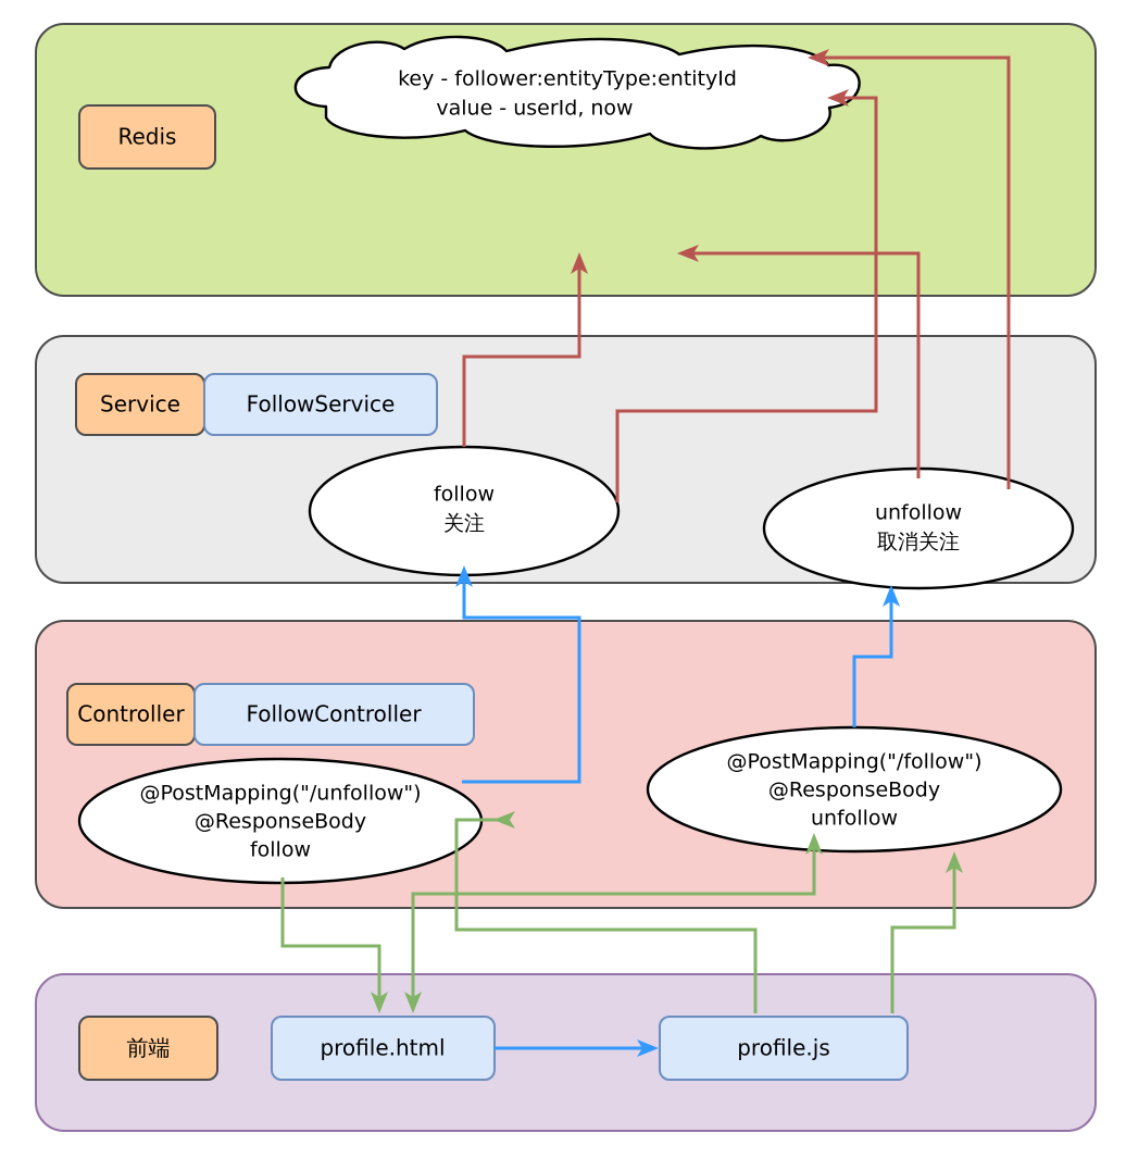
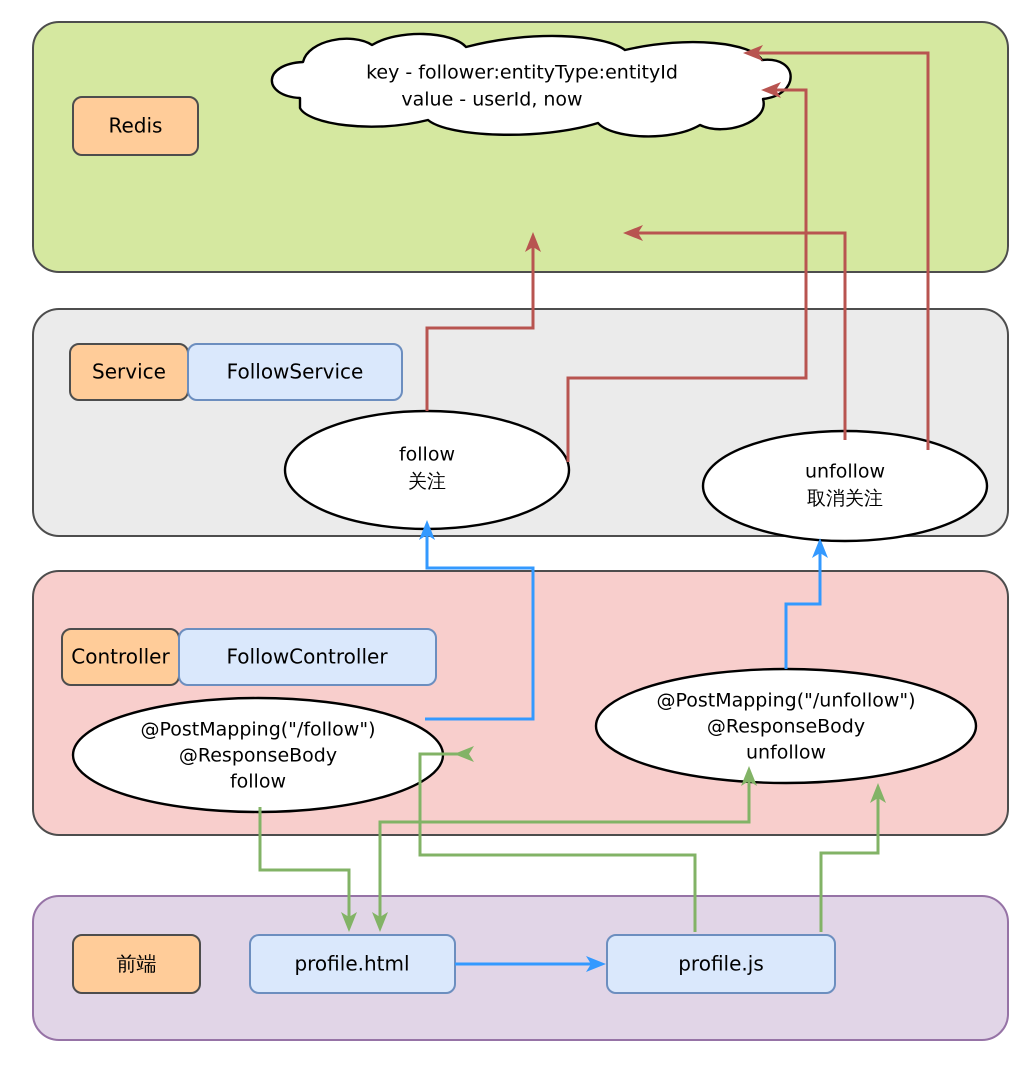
  Redis
  key - follower:entityType:entityId
  value - userId, now
  Service
  FollowService
  follow
  关注
  unfollow
  取消关注
  Controller
  FollowController
- @PostMapping("/unfollow")
+ @PostMapping("/follow")
  @ResponseBody
  follow
- @PostMapping("/follow")
+ @PostMapping("/unfollow")
  @ResponseBody
  unfollow
  前端
  profile.html
  profile.js
